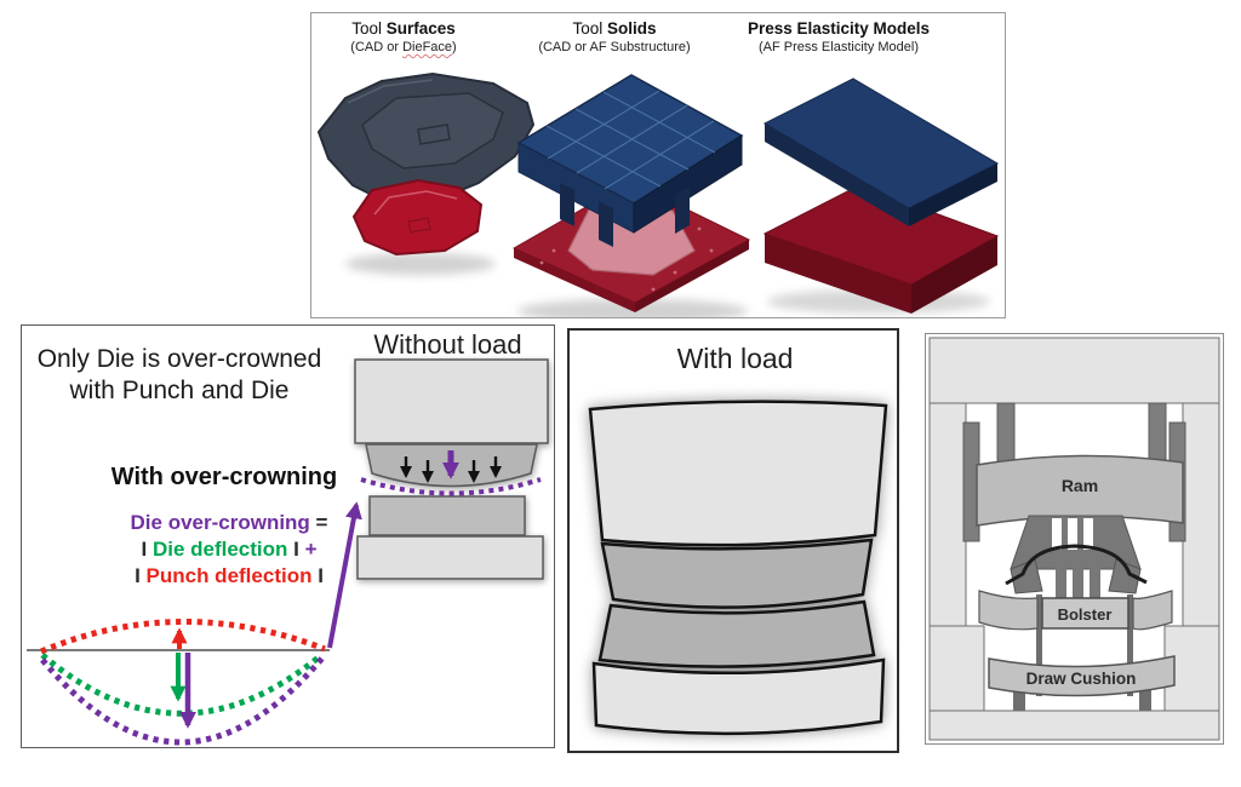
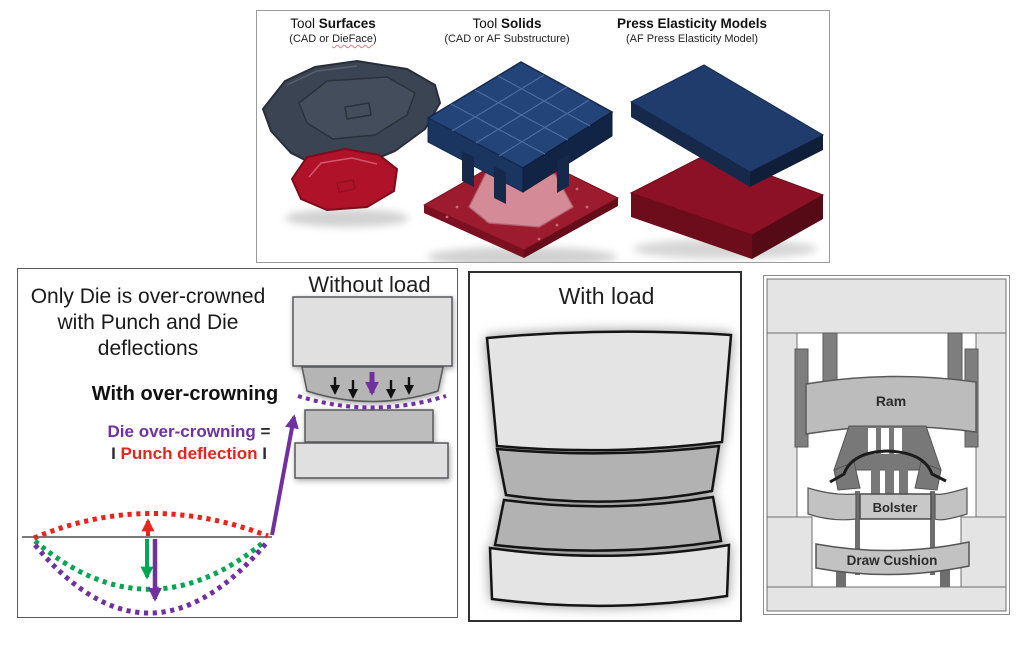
  Tool Surfaces
  (CAD or DieFace)
  Tool Solids
  (CAD or AF Substructure)
  Press Elasticity Models
  (AF Press Elasticity Model)
  Only Die is over-crowned
  with Punch and Die
+ deflections
  With over-crowning
  Die over-crowning =
- I Die deflection I +
  I Punch deflection I
  Without load
  With load
  Ram
  Bolster
  Draw Cushion
